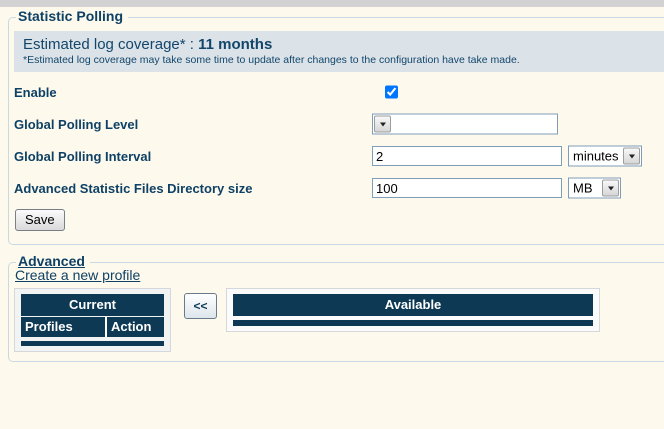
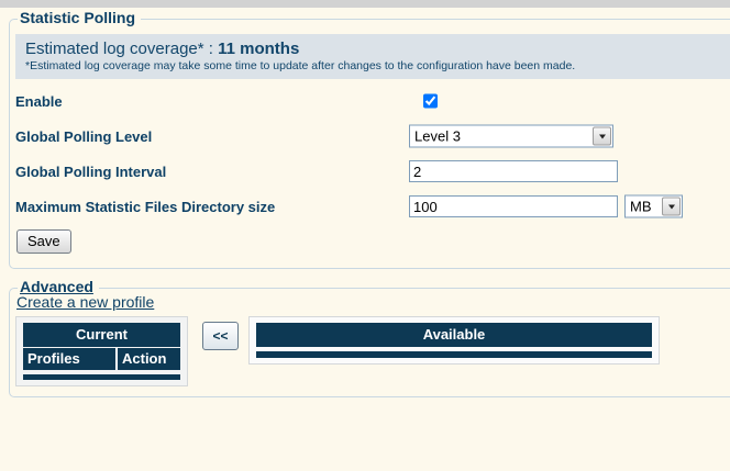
  Statistic Polling
  Estimated log coverage* : 11 months
- *Estimated log coverage may take some time to update after changes to the configuration have take made.
+ *Estimated log coverage may take some time to update after changes to the configuration have been made.
  Enable
  Global Polling Level
+ Level 3
  Global Polling Interval
  2
- minutes
- Advanced Statistic Files Directory size
+ Maximum Statistic Files Directory size
  100
  MB
  Save
  Advanced
  Create a new profile
  Current
  Profiles
  Action
  <<
  Available
